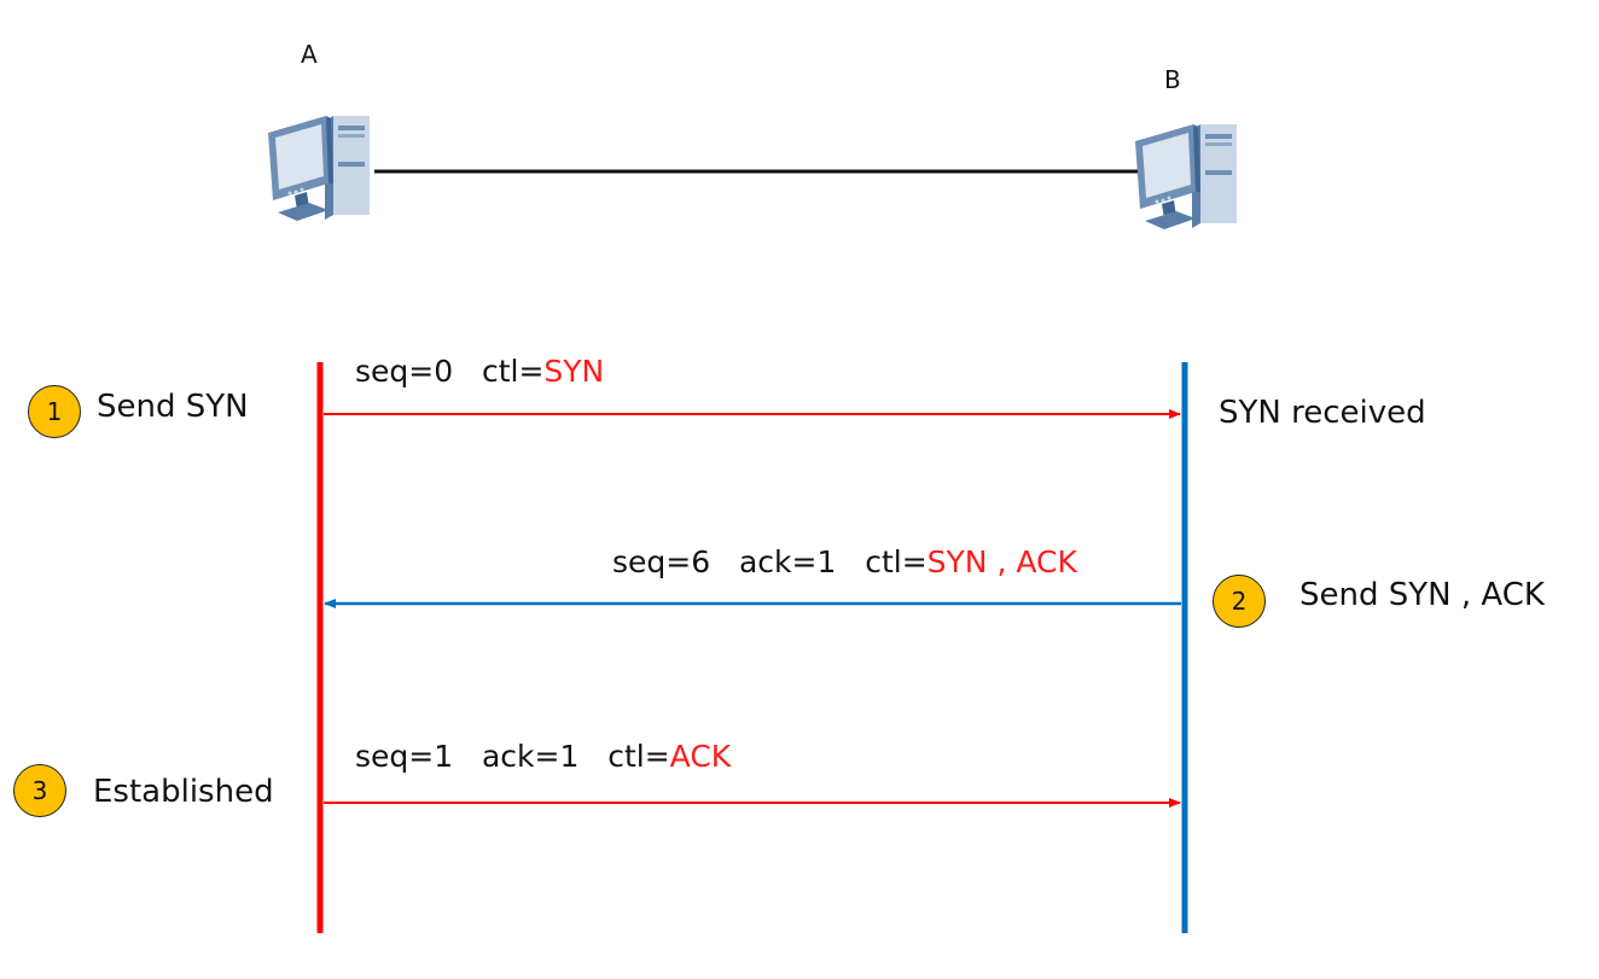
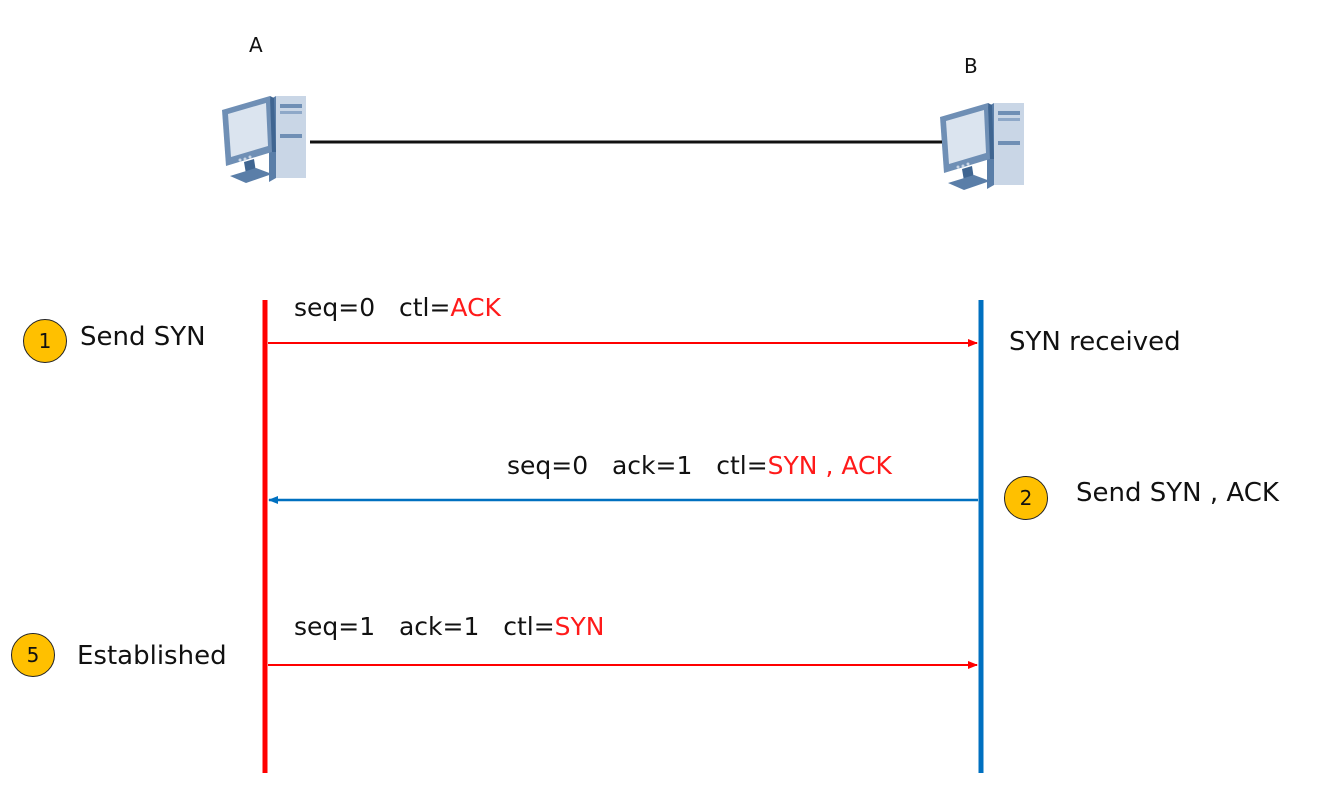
  A
  B
- seq=0 ctl=SYN
+ seq=0 ctl=ACK
- seq=6 ack=1 ctl=SYN , ACK
+ seq=0 ack=1 ctl=SYN , ACK
- seq=1 ack=1 ctl=ACK
+ seq=1 ack=1 ctl=SYN
  1
  Send SYN
  2
  Send SYN , ACK
- 3
+ 5
  Established
  SYN received
